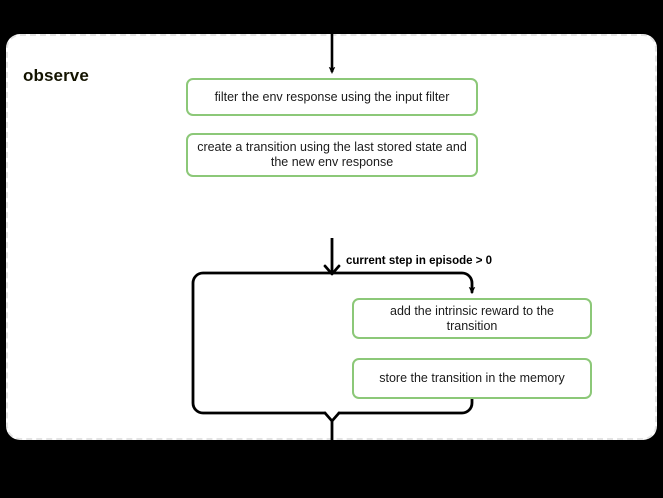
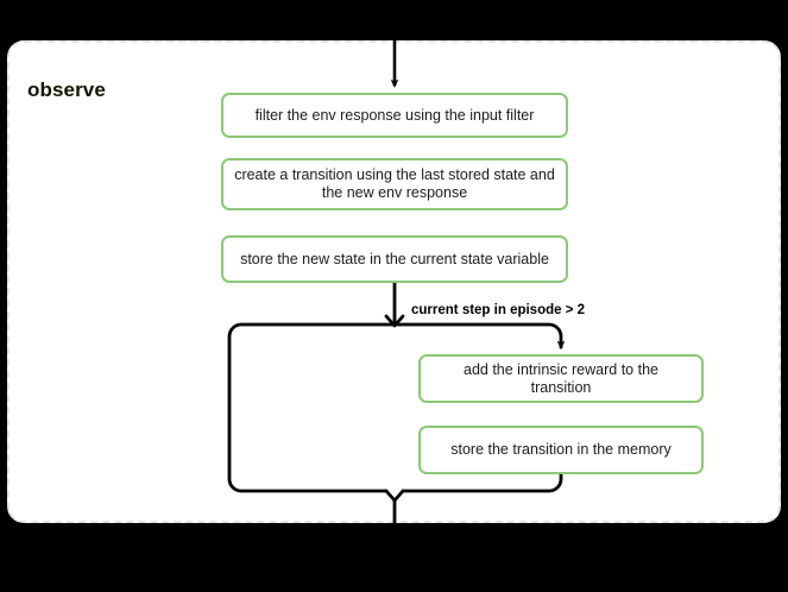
  observe
- current step in episode > 0
+ current step in episode > 2
  filter the env response using the input filter
  create a transition using the last stored state and the new env response
+ store the new state in the current state variable
  add the intrinsic reward to the transition
  store the transition in the memory
